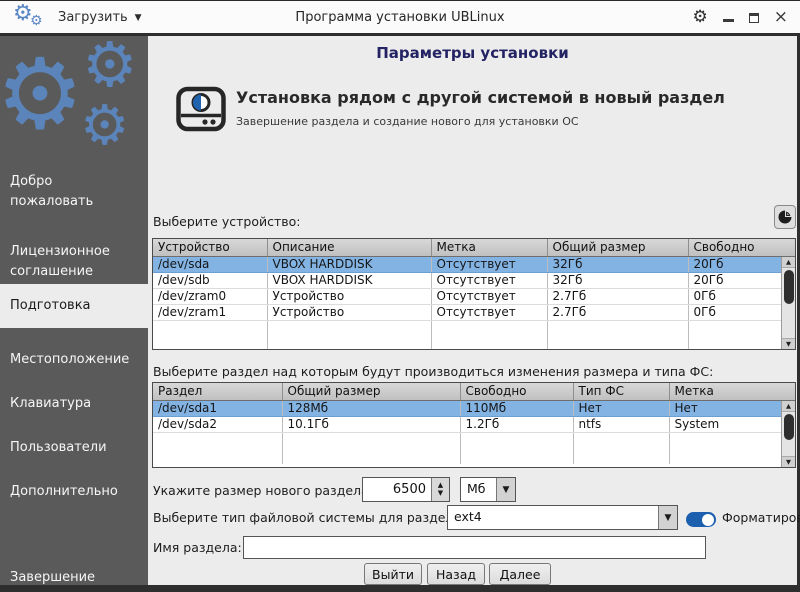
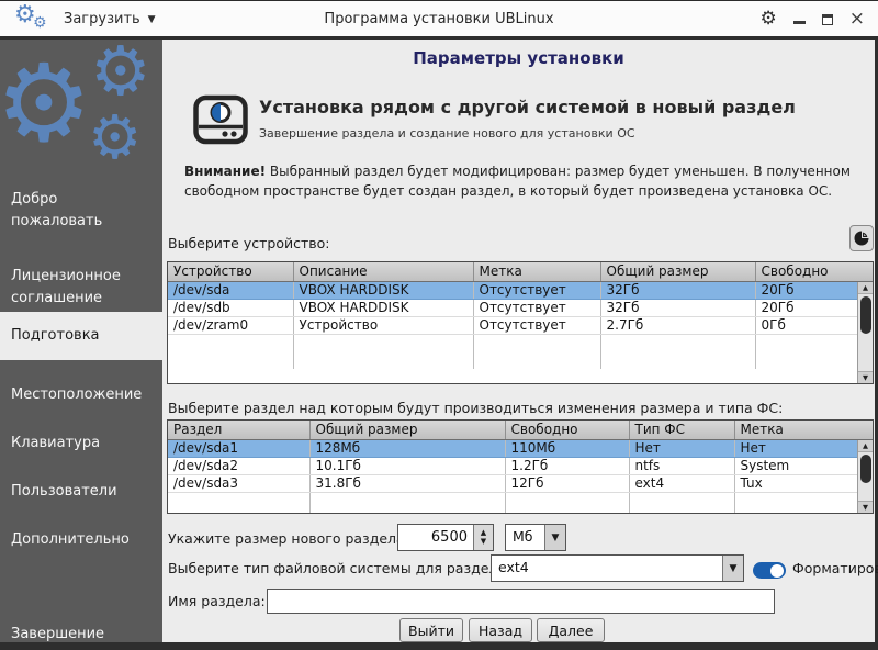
  ⚙
  ⚙
  Загрузить
  ▼
  Программа установки UBLinux
  ⚙
  ×
  ⚙
  ⚙
  ⚙
  Добро пожаловать
  Лицензионное соглашение
  Подготовка
  Местоположение
  Клавиатура
  Пользователи
  Дополнительно
  Завершение
  Параметры установки
  Установка рядом с другой системой в новый раздел
  Завершение раздела и создание нового для установки ОС
+ Внимание! Выбранный раздел будет модифицирован: размер будет уменьшен. В полученном свободном пространстве будет создан раздел, в который будет произведена установка ОС.
  Выберите устройство:
  Устройство	Описание	Метка	Общий размер	Свободно
  /dev/sda	VBOX HARDDISK	Отсутствует	32Гб	20Гб
  /dev/sdb	VBOX HARDDISK	Отсутствует	32Гб	20Гб
  /dev/zram0	Устройство	Отсутствует	2.7Гб	0Гб
- /dev/zram1	Устройство	Отсутствует	2.7Гб	0Гб
  ▲
  ▼
  Выберите раздел над которым будут производиться изменения размера и типа ФС:
  Раздел	Общий размер	Свободно	Тип ФС	Метка
  /dev/sda1	128Мб	110Мб	Нет	Нет
  /dev/sda2	10.1Гб	1.2Гб	ntfs	System
+ /dev/sda3	31.8Гб	12Гб	ext4	Tux
  ▲
  ▼
  Укажите размер нового раздел
  6500
  ▲
  ▼
  Мб
  ▼
  Выберите тип файловой системы для разде
  ext4
  ▼
  Имя раздела:
  Выйти
  Назад
  Далее
